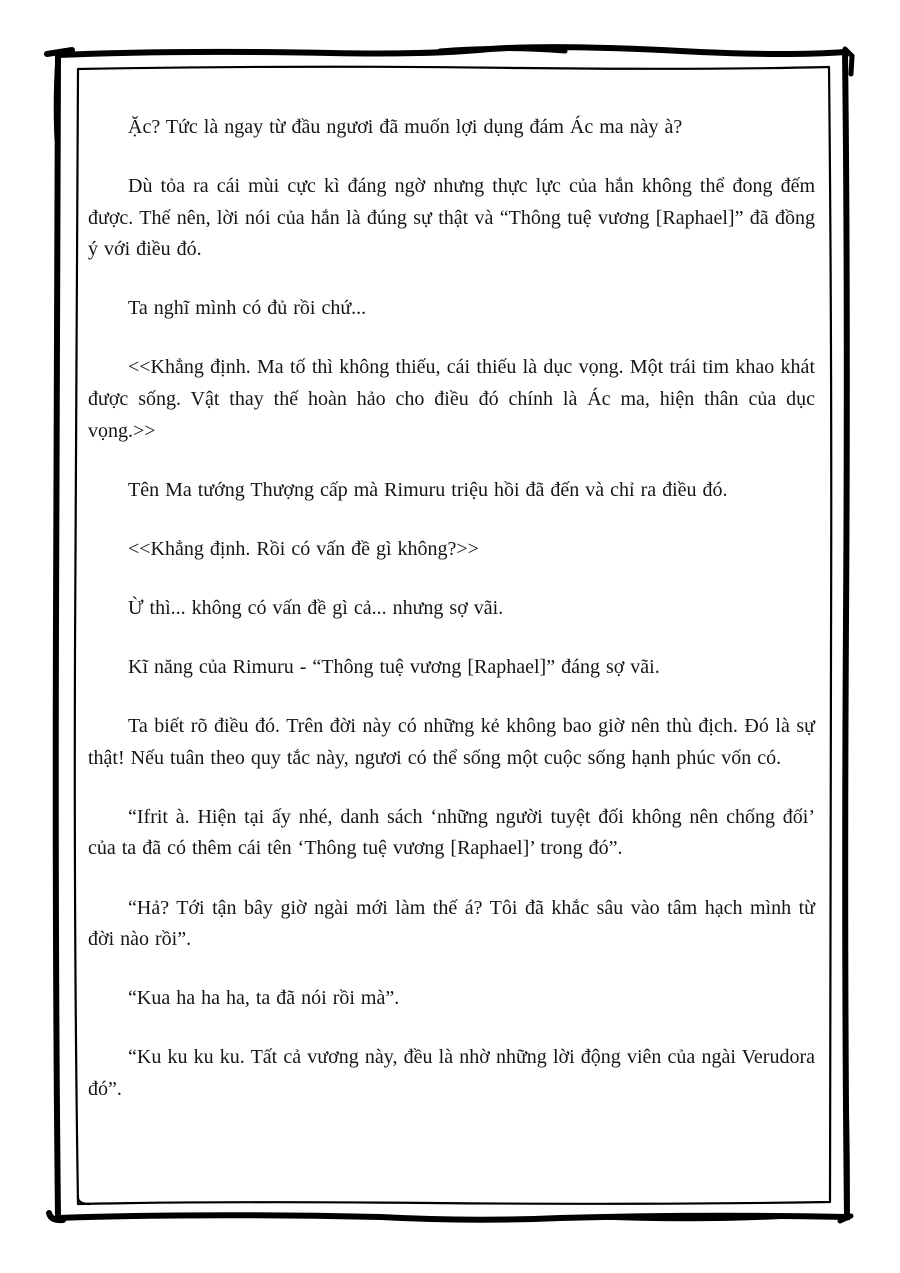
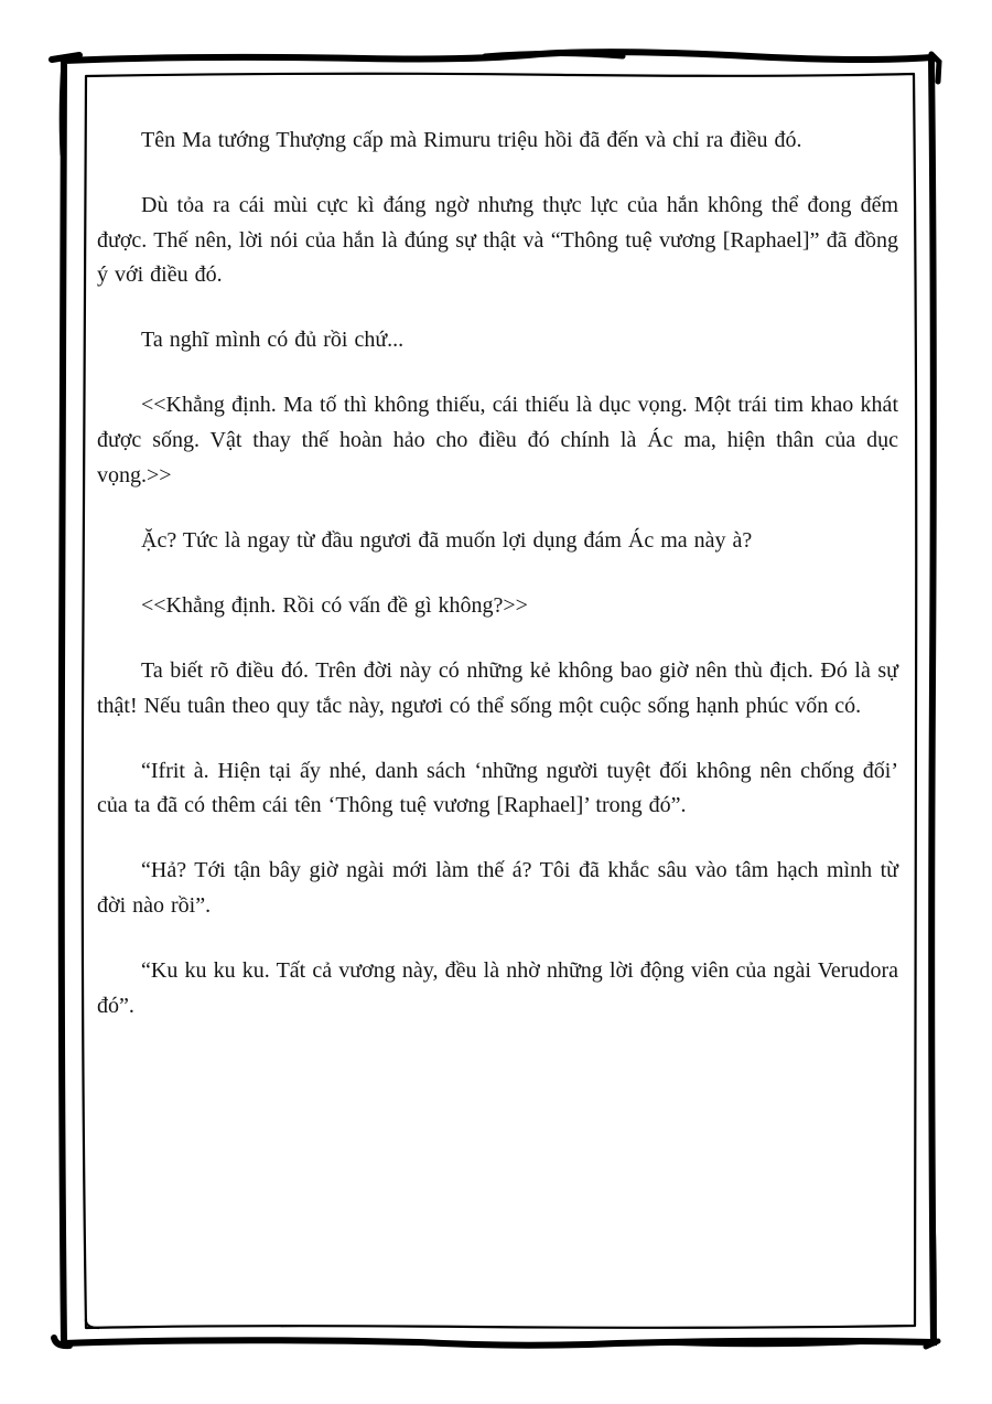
- Ặc? Tức là ngay từ đầu ngươi đã muốn lợi dụng đám Ác ma này à?
+ Tên Ma tướng Thượng cấp mà Rimuru triệu hồi đã đến và chỉ ra điều đó.
  Dù tỏa ra cái mùi cực kì đáng ngờ nhưng thực lực của hắn không thể đong đếm được. Thế nên, lời nói của hắn là đúng sự thật và “Thông tuệ vương [Raphael]” đã đồng ý với điều đó.
  Ta nghĩ mình có đủ rồi chứ...
  <<Khẳng định. Ma tố thì không thiếu, cái thiếu là dục vọng. Một trái tim khao khát được sống. Vật thay thế hoàn hảo cho điều đó chính là Ác ma, hiện thân của dục vọng.>>
- Tên Ma tướng Thượng cấp mà Rimuru triệu hồi đã đến và chỉ ra điều đó.
+ Ặc? Tức là ngay từ đầu ngươi đã muốn lợi dụng đám Ác ma này à?
  <<Khẳng định. Rồi có vấn đề gì không?>>
- Ừ thì... không có vấn đề gì cả... nhưng sợ vãi.
- Kĩ năng của Rimuru - “Thông tuệ vương [Raphael]” đáng sợ vãi.
  Ta biết rõ điều đó. Trên đời này có những kẻ không bao giờ nên thù địch. Đó là sự thật! Nếu tuân theo quy tắc này, ngươi có thể sống một cuộc sống hạnh phúc vốn có.
  “Ifrit à. Hiện tại ấy nhé, danh sách ‘những người tuyệt đối không nên chống đối’ của ta đã có thêm cái tên ‘Thông tuệ vương [Raphael]’ trong đó”.
  “Hả? Tới tận bây giờ ngài mới làm thế á? Tôi đã khắc sâu vào tâm hạch mình từ đời nào rồi”.
- “Kua ha ha ha, ta đã nói rồi mà”.
  “Ku ku ku ku. Tất cả vương này, đều là nhờ những lời động viên của ngài Verudora đó”.
